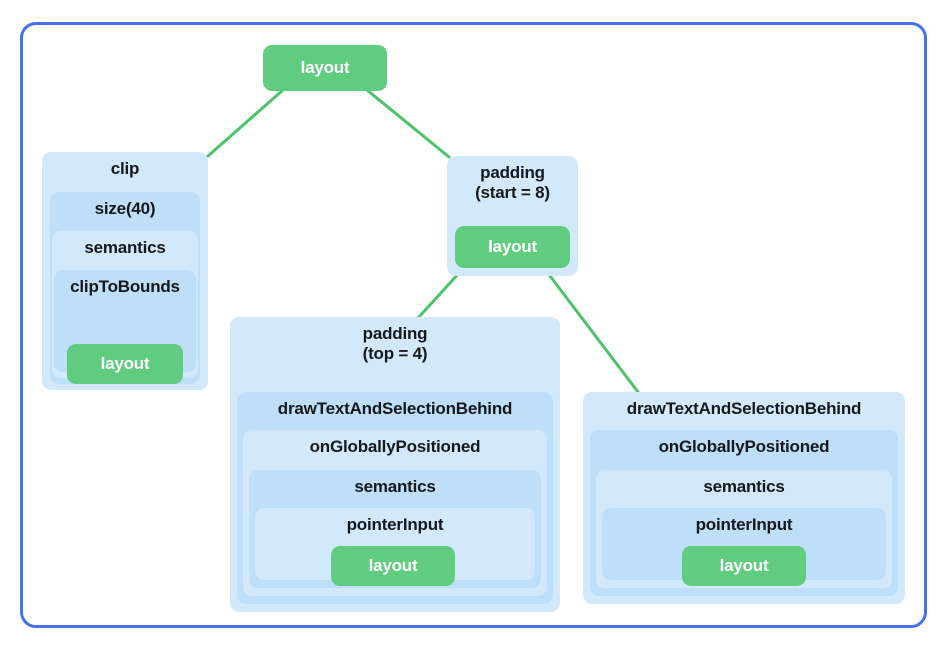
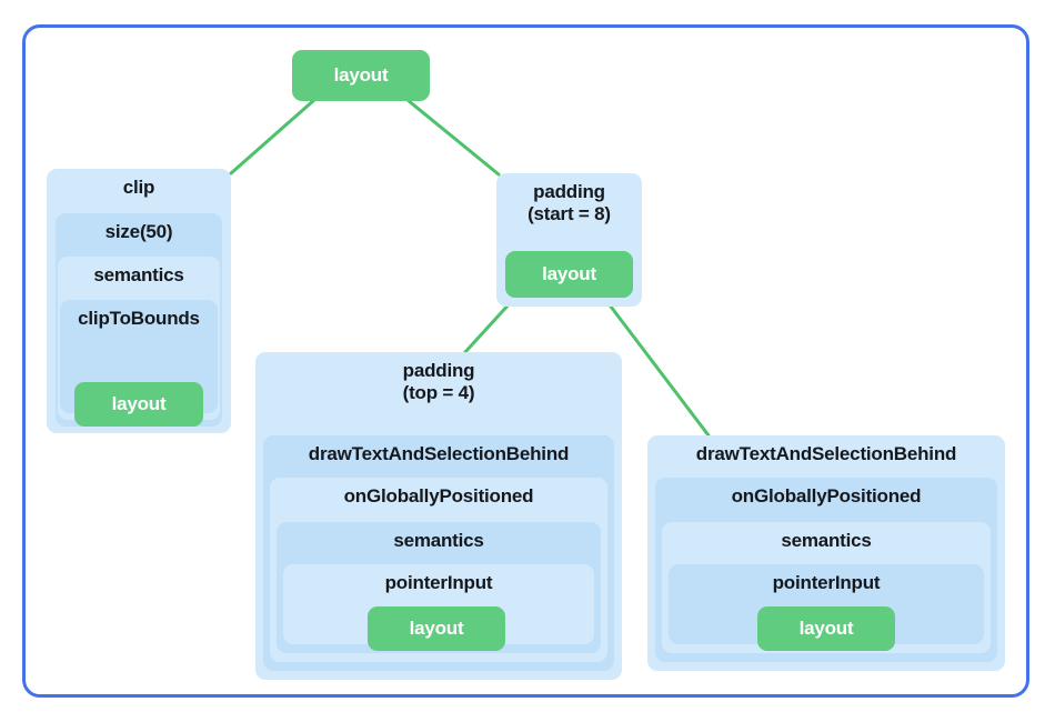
  layout
  clip
- size(40)
+ size(50)
  semantics
  clipToBounds
  layout
  padding
  (start = 8)
  layout
  padding
  (top = 4)
  drawTextAndSelectionBehind
  onGloballyPositioned
  semantics
  pointerInput
  layout
  drawTextAndSelectionBehind
  onGloballyPositioned
  semantics
  pointerInput
  layout
